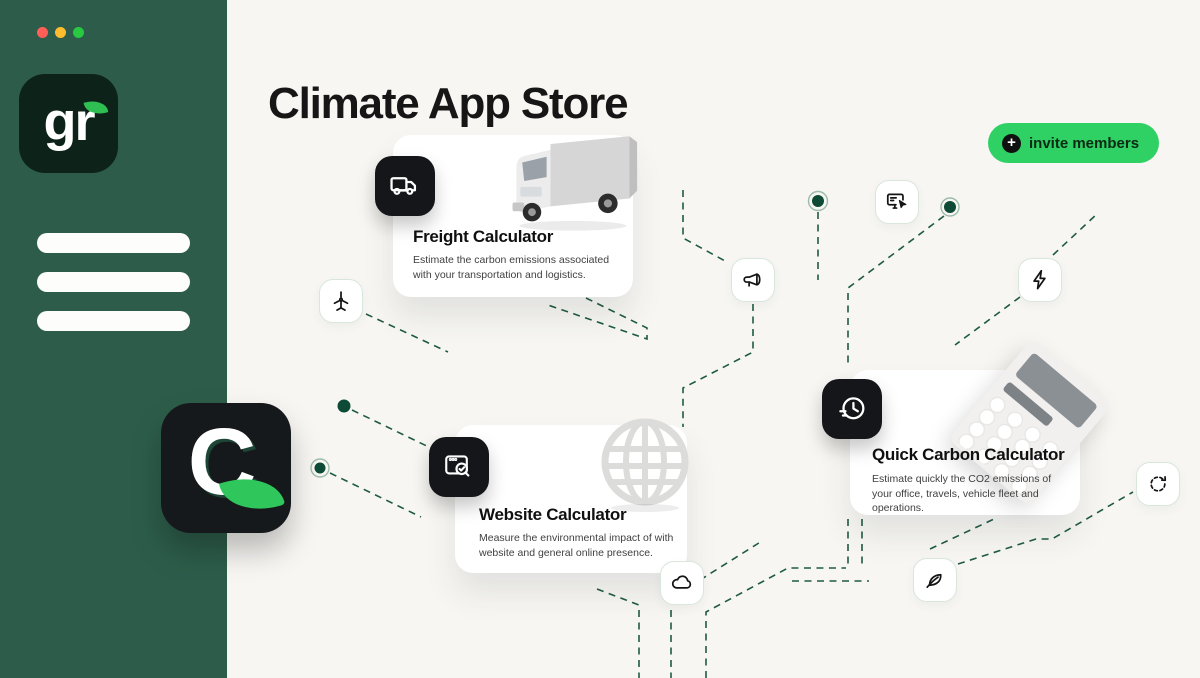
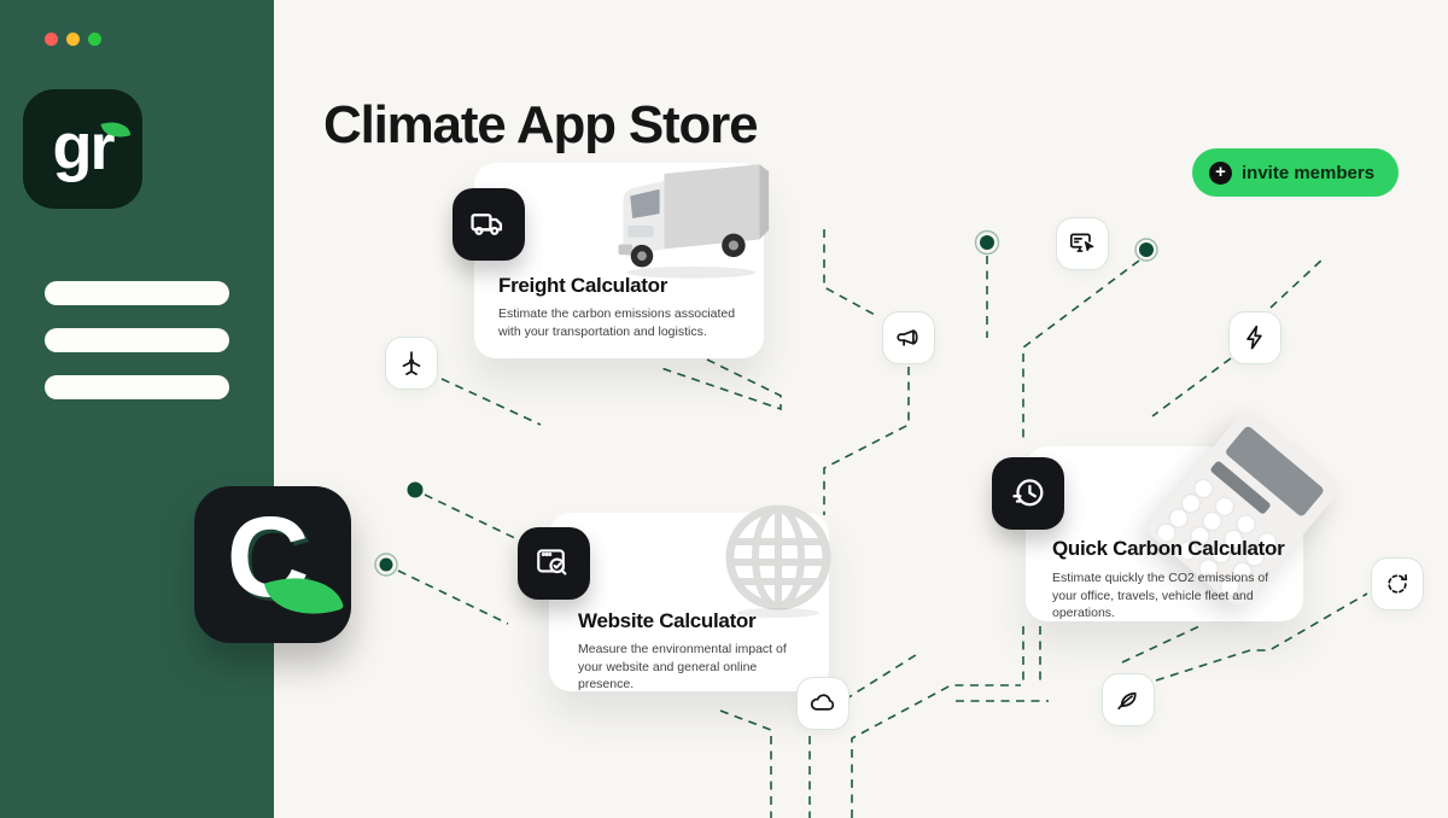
  gr
  C
  Climate App Store
  +
  invite members
  Freight Calculator
  Estimate the carbon emissions associated with your transportation and logistics.
  Website Calculator
- Measure the environmental impact of with website and general online presence.
+ Measure the environmental impact of your website and general online presence.
  Quick Carbon Calculator
  Estimate quickly the CO2 emissions of your office, travels, vehicle fleet and operations.
